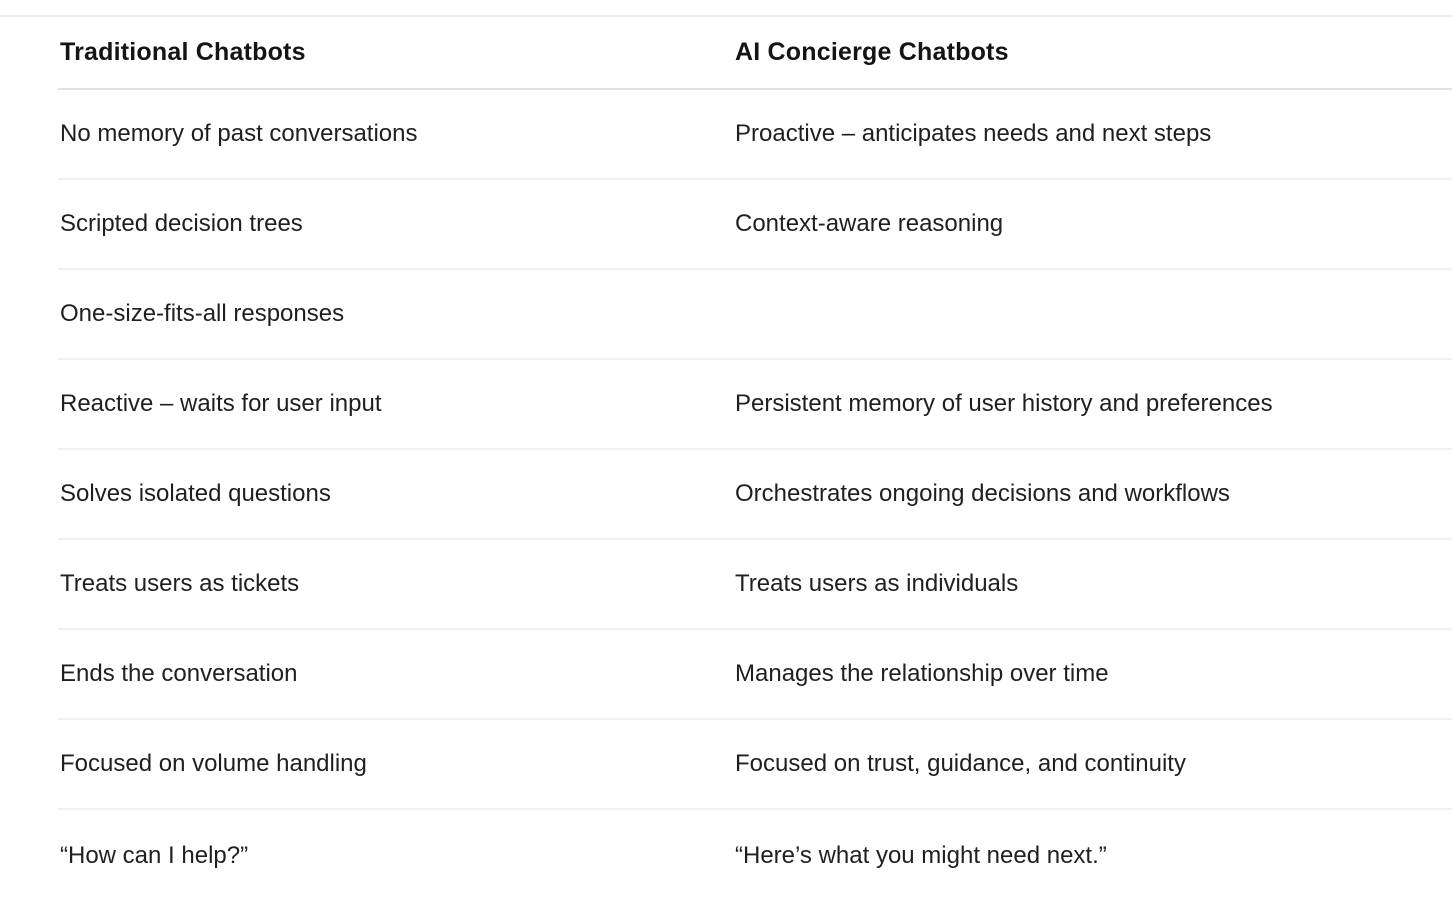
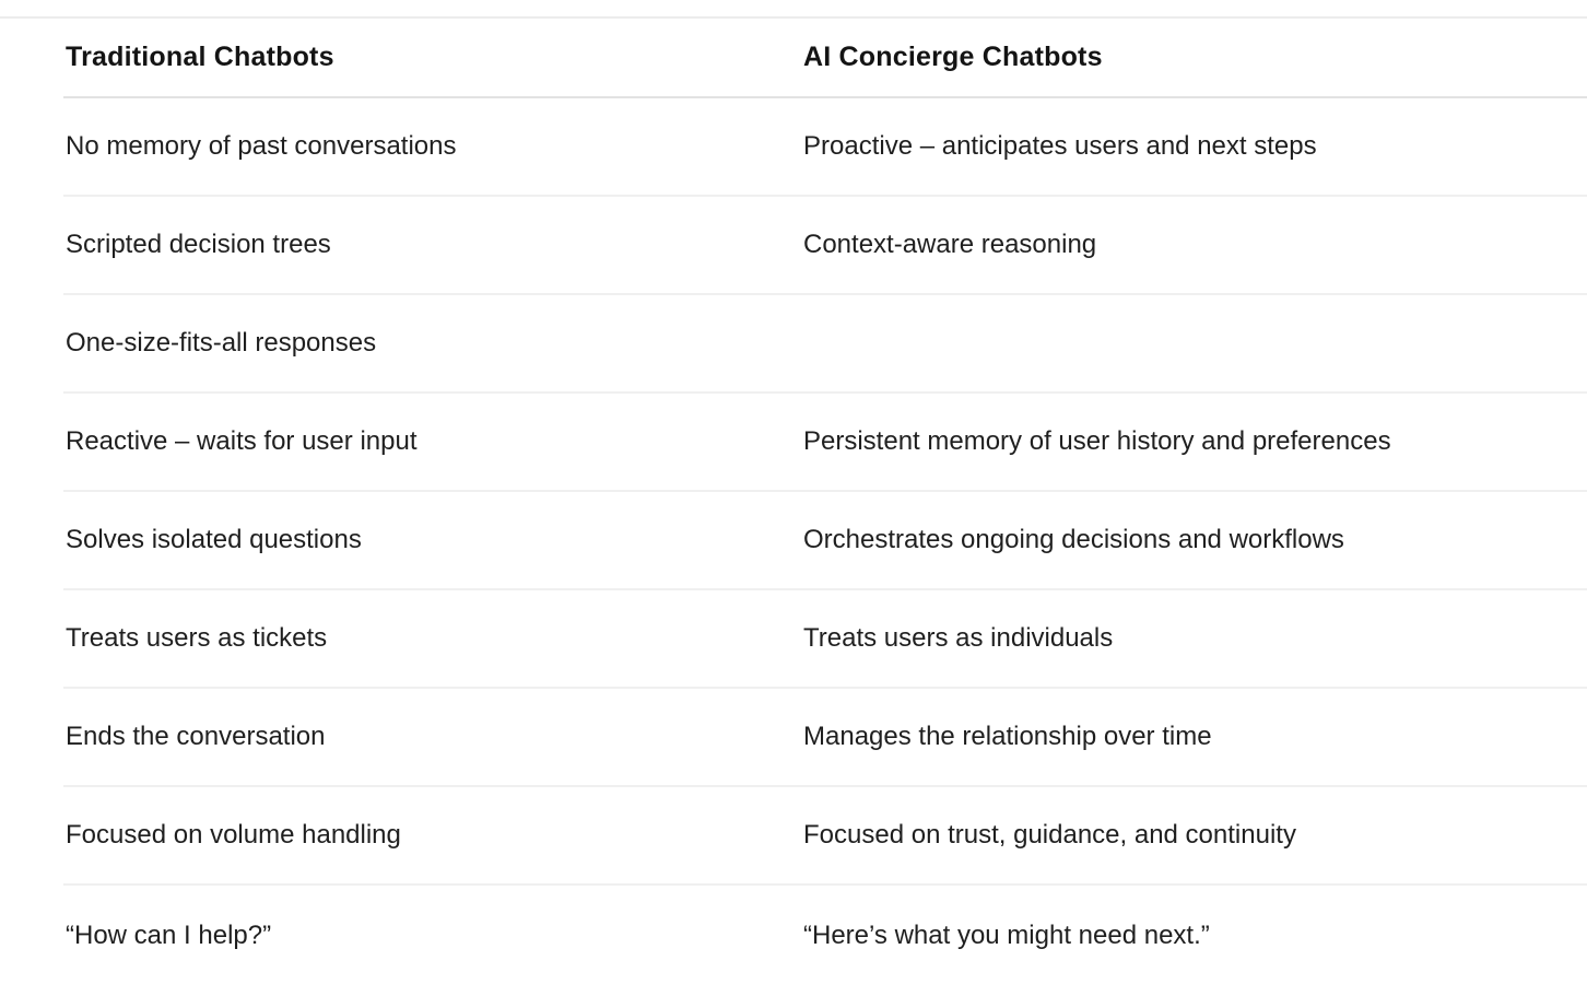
  Traditional Chatbots
  AI Concierge Chatbots
  No memory of past conversations
- Proactive – anticipates needs and next steps
+ Proactive – anticipates users and next steps
  Scripted decision trees
  Context-aware reasoning
  One-size-fits-all responses
  Reactive – waits for user input
  Persistent memory of user history and preferences
  Solves isolated questions
  Orchestrates ongoing decisions and workflows
  Treats users as tickets
  Treats users as individuals
  Ends the conversation
  Manages the relationship over time
  Focused on volume handling
  Focused on trust, guidance, and continuity
  “How can I help?”
  “Here’s what you might need next.”
